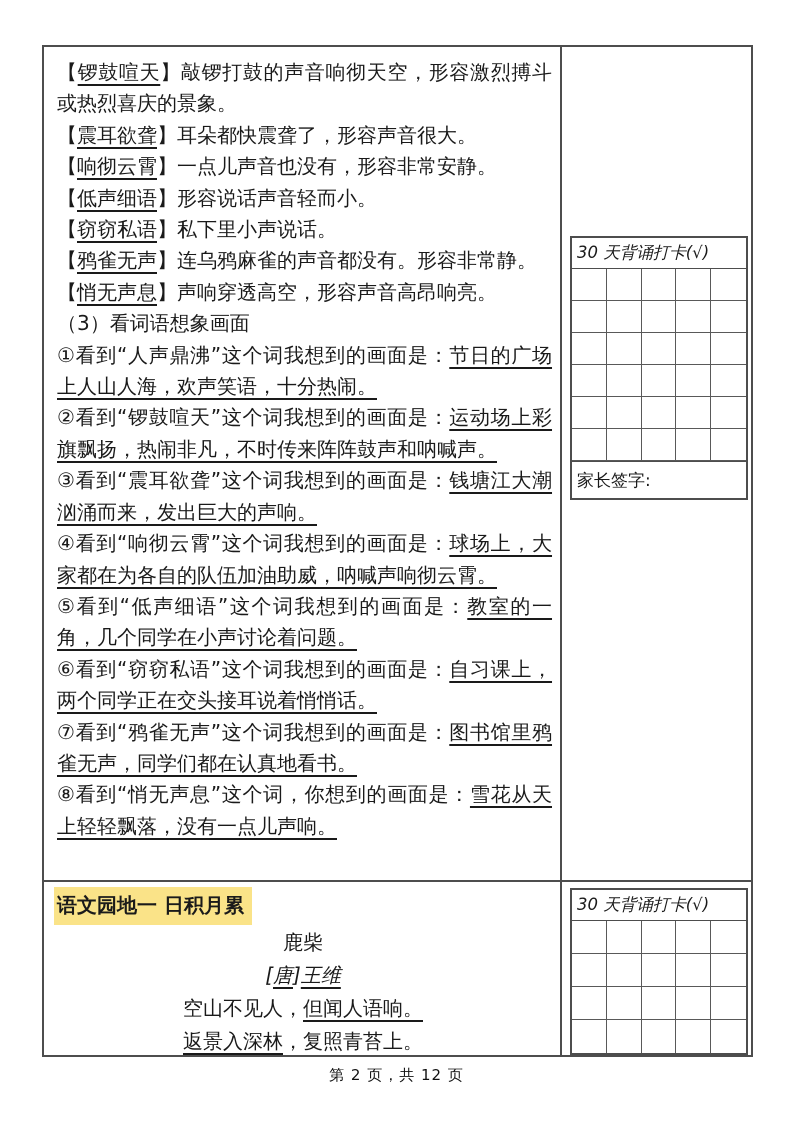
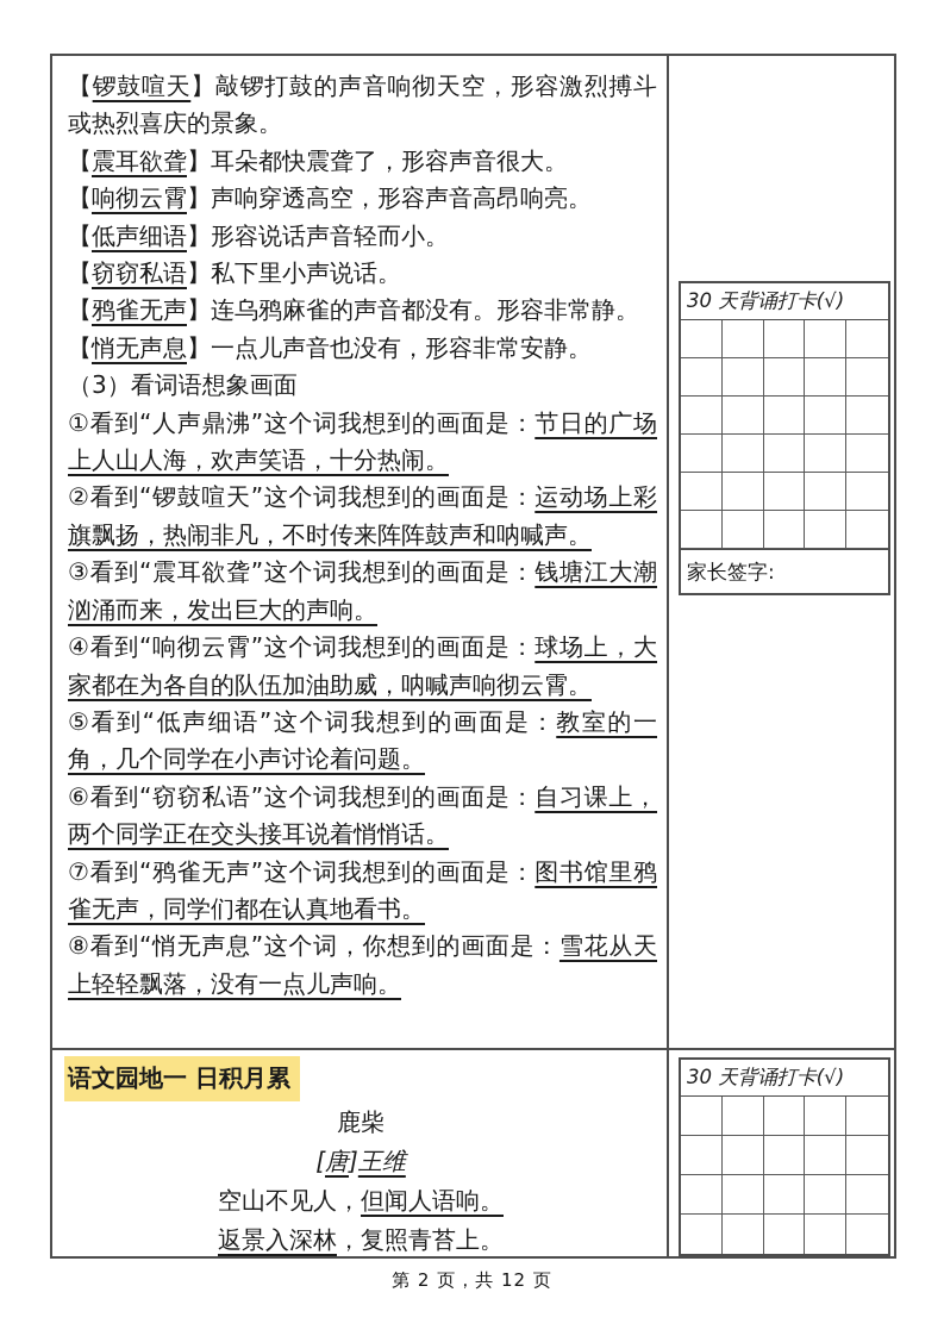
  【锣鼓喧天】敲锣打鼓的声音响彻天空，形容激烈搏斗或热烈喜庆的景象。
  【震耳欲聋】耳朵都快震聋了，形容声音很大。
- 【响彻云霄】一点儿声音也没有，形容非常安静。
+ 【响彻云霄】声响穿透高空，形容声音高昂响亮。
  【低声细语】形容说话声音轻而小。
  【窃窃私语】私下里小声说话。
  【鸦雀无声】连乌鸦麻雀的声音都没有。形容非常静。
- 【悄无声息】声响穿透高空，形容声音高昂响亮。
+ 【悄无声息】一点儿声音也没有，形容非常安静。
  （3）看词语想象画面
  ①看到“人声鼎沸”这个词我想到的画面是：节日的广场上人山人海，欢声笑语，十分热闹。
  ②看到“锣鼓喧天”这个词我想到的画面是：运动场上彩旗飘扬，热闹非凡，不时传来阵阵鼓声和呐喊声。
  ③看到“震耳欲聋”这个词我想到的画面是：钱塘江大潮汹涌而来，发出巨大的声响。
  ④看到“响彻云霄”这个词我想到的画面是：球场上，大家都在为各自的队伍加油助威，呐喊声响彻云霄。
  ⑤看到“低声细语”这个词我想到的画面是：教室的一角，几个同学在小声讨论着问题。
  ⑥看到“窃窃私语”这个词我想到的画面是：自习课上，两个同学正在交头接耳说着悄悄话。
  ⑦看到“鸦雀无声”这个词我想到的画面是：图书馆里鸦雀无声，同学们都在认真地看书。
  ⑧看到“悄无声息”这个词，你想到的画面是：雪花从天上轻轻飘落，没有一点儿声响。
  30 天背诵打卡(√)
  家长签字:
  语文园地一 日积月累
  鹿柴
  [唐]王维
  空山不见人，但闻人语响。
  返景入深林，复照青苔上。
  30 天背诵打卡(√)
  第 2 页，共 12 页
